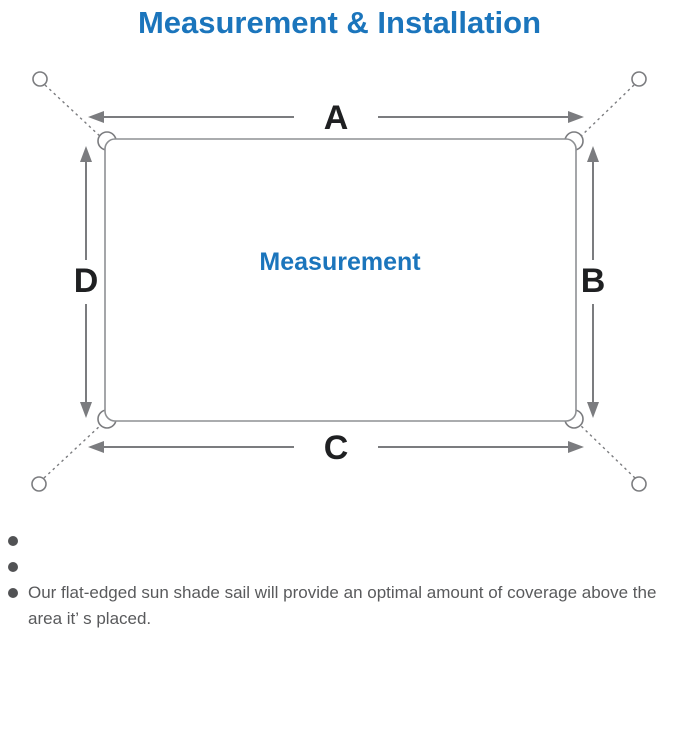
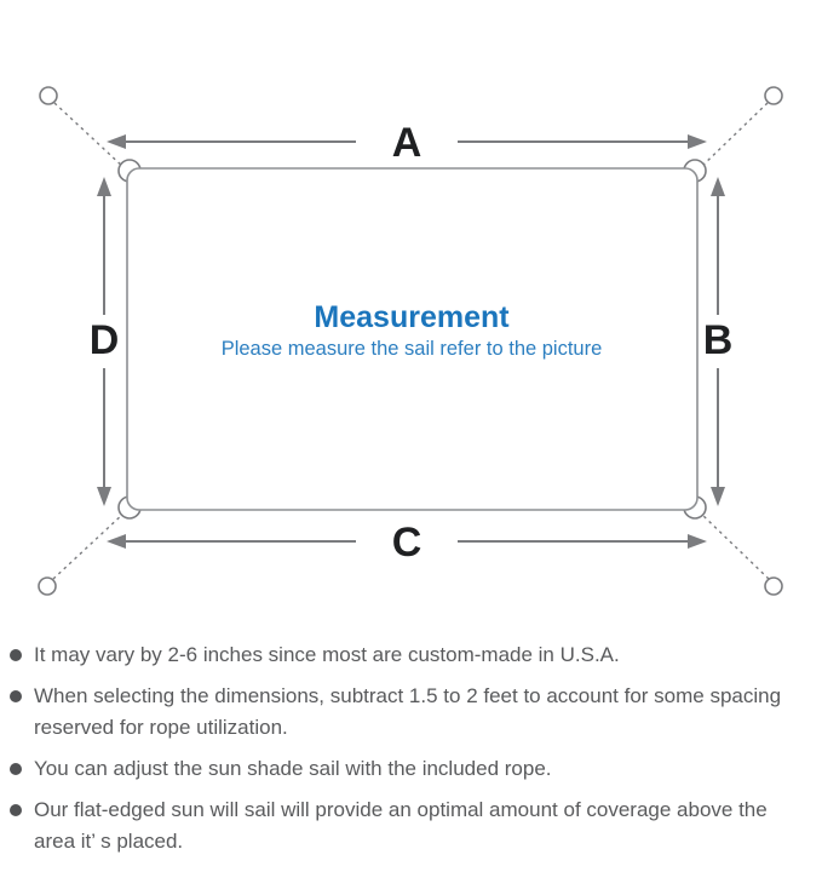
- Measurement & Installation
  A
  C
  D
  B
  Measurement
+ Please measure the sail refer to the picture
+ It may vary by 2-6 inches since most are custom-made in U.S.A.
+ When selecting the dimensions, subtract 1.5 to 2 feet to account for some spacing reserved for rope utilization.
+ You can adjust the sun shade sail with the included rope.
- Our flat-edged sun shade sail will provide an optimal amount of coverage above the area it’ s placed.
+ Our flat-edged sun will sail will provide an optimal amount of coverage above the area it’ s placed.
